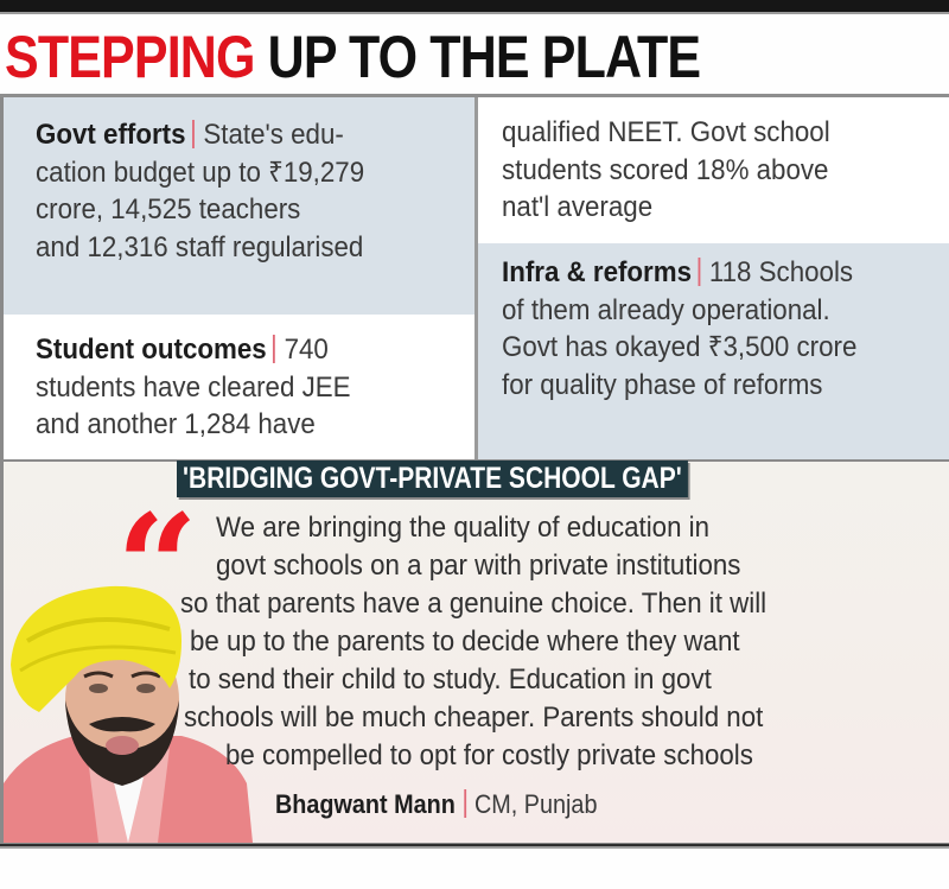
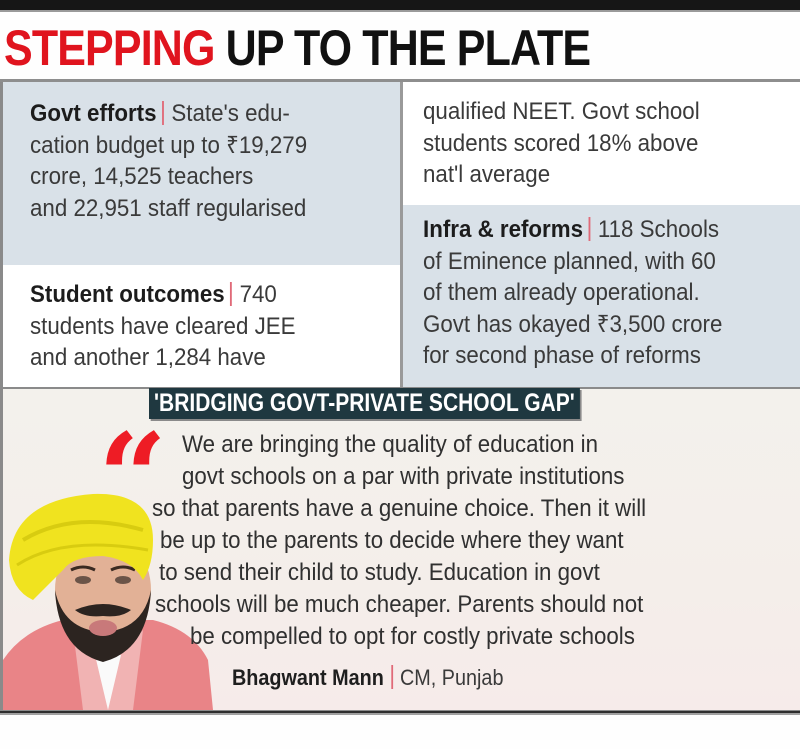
  STEPPING UP TO THE PLATE
  Govt efforts State's edu-
  cation budget up to ₹19,279
  crore, 14,525 teachers
- and 12,316 staff regularised
+ and 22,951 staff regularised
  Student outcomes 740
  students have cleared JEE
  and another 1,284 have
  qualified NEET. Govt school
  students scored 18% above
  nat'l average
  Infra & reforms 118 Schools
+ of Eminence planned, with 60
  of them already operational.
  Govt has okayed ₹3,500 crore
- for quality phase of reforms
+ for second phase of reforms
  'BRIDGING GOVT-PRIVATE SCHOOL GAP'
  “
  We are bringing the quality of education in
  govt schools on a par with private institutions
  so that parents have a genuine choice. Then it will
  be up to the parents to decide where they want
  to send their child to study. Education in govt
  schools will be much cheaper. Parents should not
  be compelled to opt for costly private schools
  Bhagwant Mann CM, Punjab
